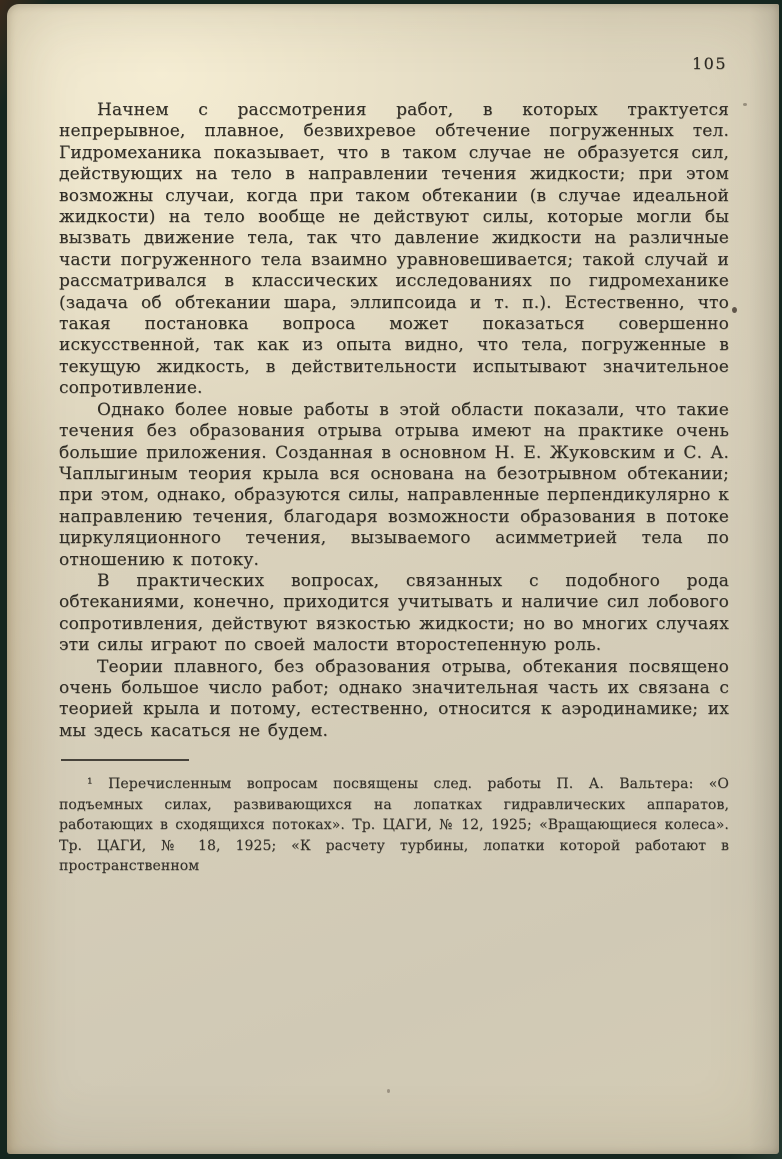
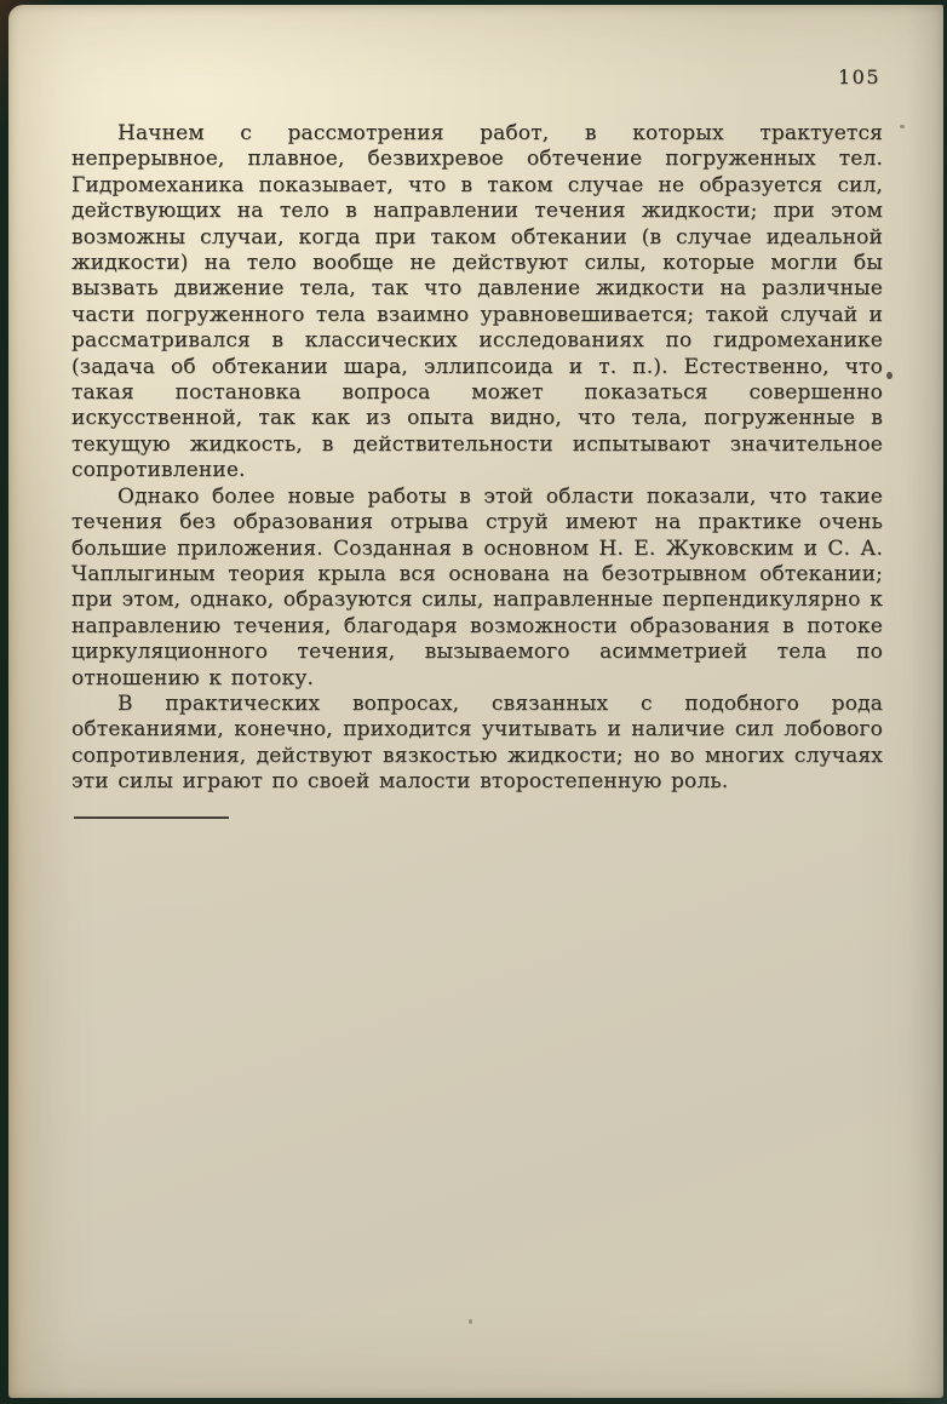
  105
  Начнем с рассмотрения работ, в которых трактуется непрерывное, плавное, безвихревое обтечение погруженных тел. Гидромеханика показывает, что в таком случае не образуется сил, действующих на тело в направлении течения жидкости; при этом возможны случаи, когда при таком обтекании (в случае идеальной жидкости) на тело вообще не действуют силы, которые могли бы вызвать движение тела, так что давление жидкости на различные части погруженного тела взаимно уравновешивается; такой случай и рассматривался в классических исследованиях по гидромеханике (задача об обтекании шара, эллипсоида и т. п.). Естественно, что такая постановка вопроса может показаться совершенно искусственной, так как из опыта видно, что тела, погруженные в текущую жидкость, в действительности испытывают значительное сопротивление.
- Однако более новые работы в этой области показали, что такие течения без образования отрыва отрыва имеют на практике очень большие приложения. Созданная в основном Н. Е. Жуковским и С. А. Чаплыгиным теория крыла вся основана на безотрывном обтекании; при этом, однако, образуются силы, направленные перпендикулярно к направлению течения, благодаря возможности образования в потоке циркуляционного течения, вызываемого асимметрией тела по отношению к потоку.
+ Однако более новые работы в этой области показали, что такие течения без образования отрыва струй имеют на практике очень большие приложения. Созданная в основном Н. Е. Жуковским и С. А. Чаплыгиным теория крыла вся основана на безотрывном обтекании; при этом, однако, образуются силы, направленные перпендикулярно к направлению течения, благодаря возможности образования в потоке циркуляционного течения, вызываемого асимметрией тела по отношению к потоку.
  В практических вопросах, связанных с подобного рода обтеканиями, конечно, приходится учитывать и наличие сил лобового сопротивления, действуют вязкостью жидкости; но во многих случаях эти силы играют по своей малости второстепенную роль.
- Теории плавного, без образования отрыва, обтекания посвящено очень большое число работ; однако значительная часть их связана с теорией крыла и потому, естественно, относится к аэродинамике; их мы здесь касаться не будем.
- ¹ Перечисленным вопросам посвящены след. работы П. А. Вальтера: «О подъемных силах, развивающихся на лопатках гидравлических аппаратов, работающих в сходящихся потоках». Тр. ЦАГИ, № 12, 1925; «Вращающиеся колеса». Тр. ЦАГИ, № 18, 1925; «К расчету турбины, лопатки которой работают в пространственном
